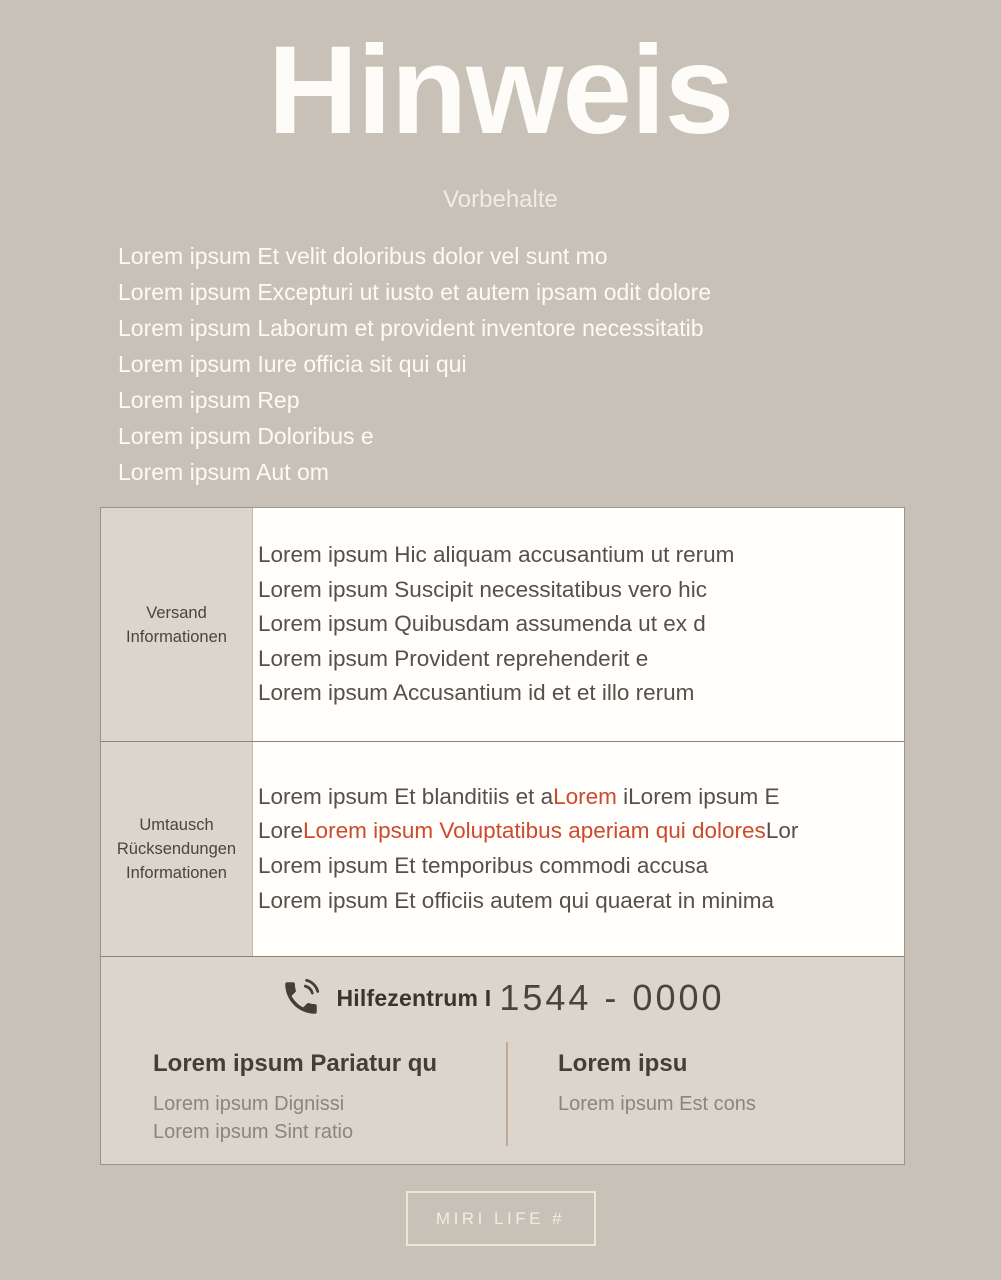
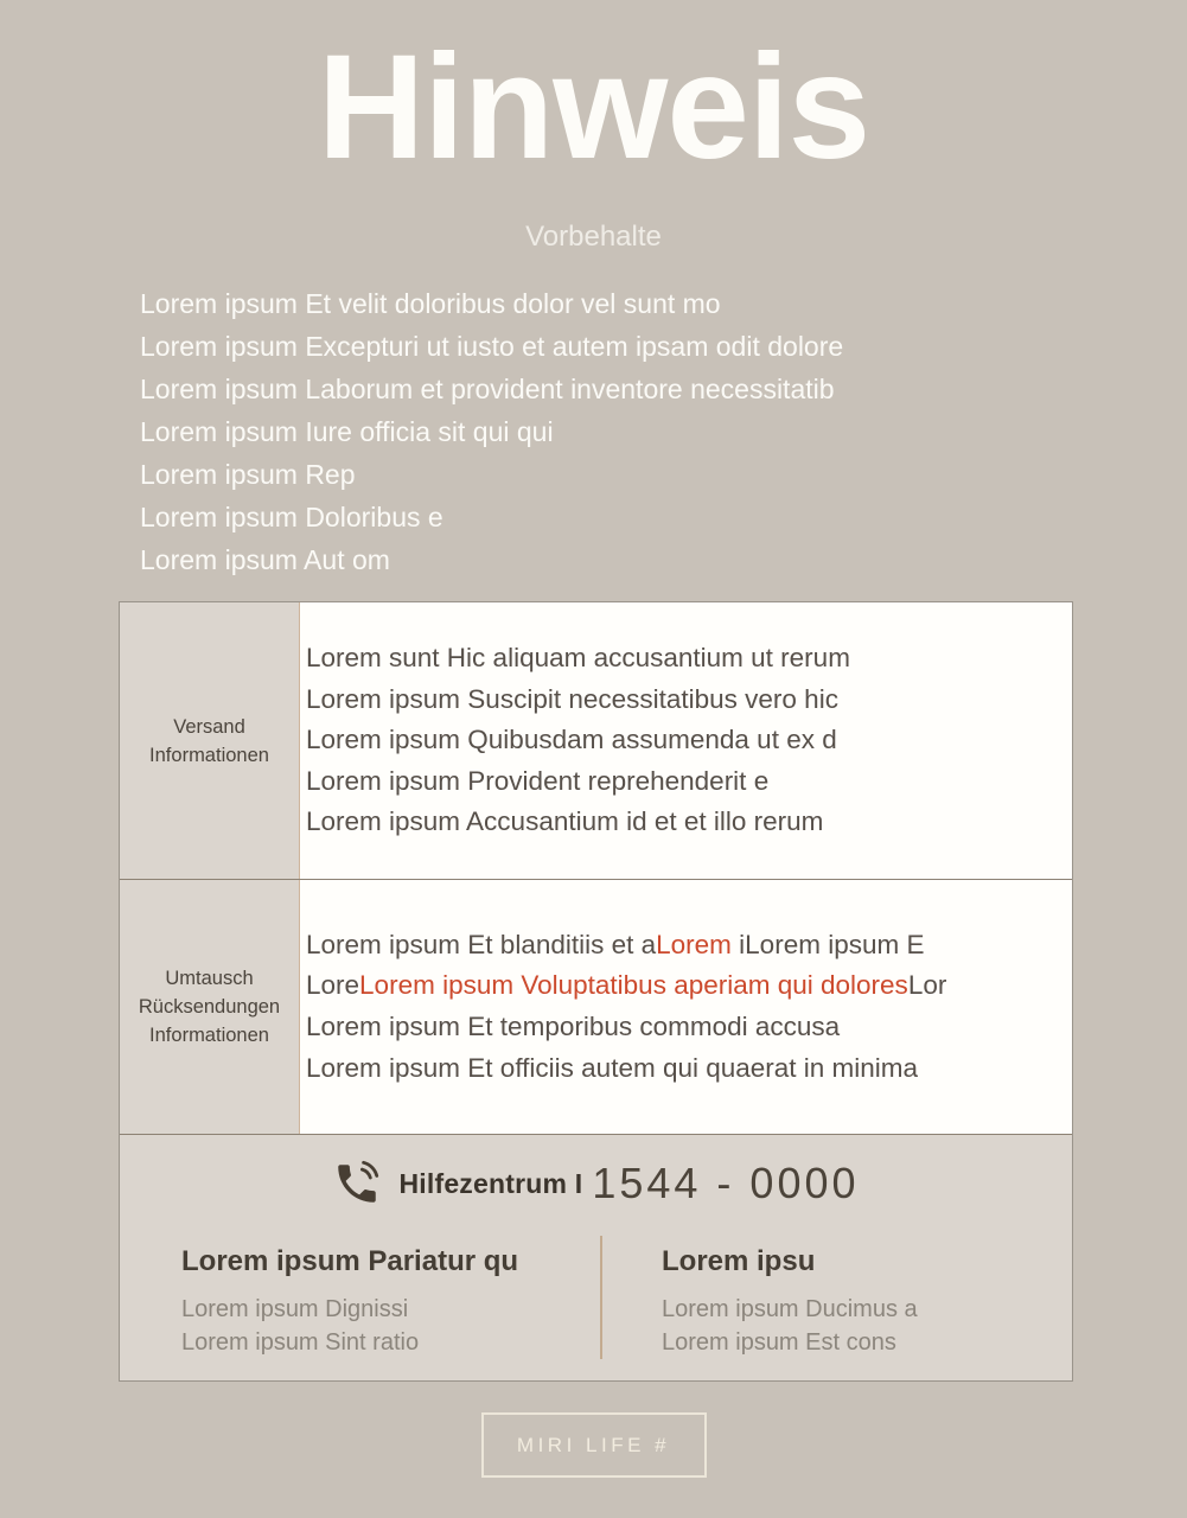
  Hinweis
  Vorbehalte
  Lorem ipsum Et velit doloribus dolor vel sunt mo
  Lorem ipsum Excepturi ut iusto et autem ipsam odit dolore
  Lorem ipsum Laborum et provident inventore necessitatib
  Lorem ipsum Iure officia sit qui qui
  Lorem ipsum Rep
  Lorem ipsum Doloribus e
  Lorem ipsum Aut om
  Versand
  Informationen
- Lorem ipsum Hic aliquam accusantium ut rerum
+ Lorem sunt Hic aliquam accusantium ut rerum
  Lorem ipsum Suscipit necessitatibus vero hic
  Lorem ipsum Quibusdam assumenda ut ex d
  Lorem ipsum Provident reprehenderit e
  Lorem ipsum Accusantium id et et illo rerum
  Umtausch
  Rücksendungen
  Informationen
  Lorem ipsum Et blanditiis et aLorem iLorem ipsum E
  LoreLorem ipsum Voluptatibus aperiam qui doloresLor
  Lorem ipsum Et temporibus commodi accusa
  Lorem ipsum Et officiis autem qui quaerat in minima
  Hilfezentrum I
  1544 - 0000
  Lorem ipsum Pariatur qu
  Lorem ipsum Dignissi
  Lorem ipsum Sint ratio
  Lorem ipsu
+ Lorem ipsum Ducimus a
  Lorem ipsum Est cons
  MIRI LIFE #
